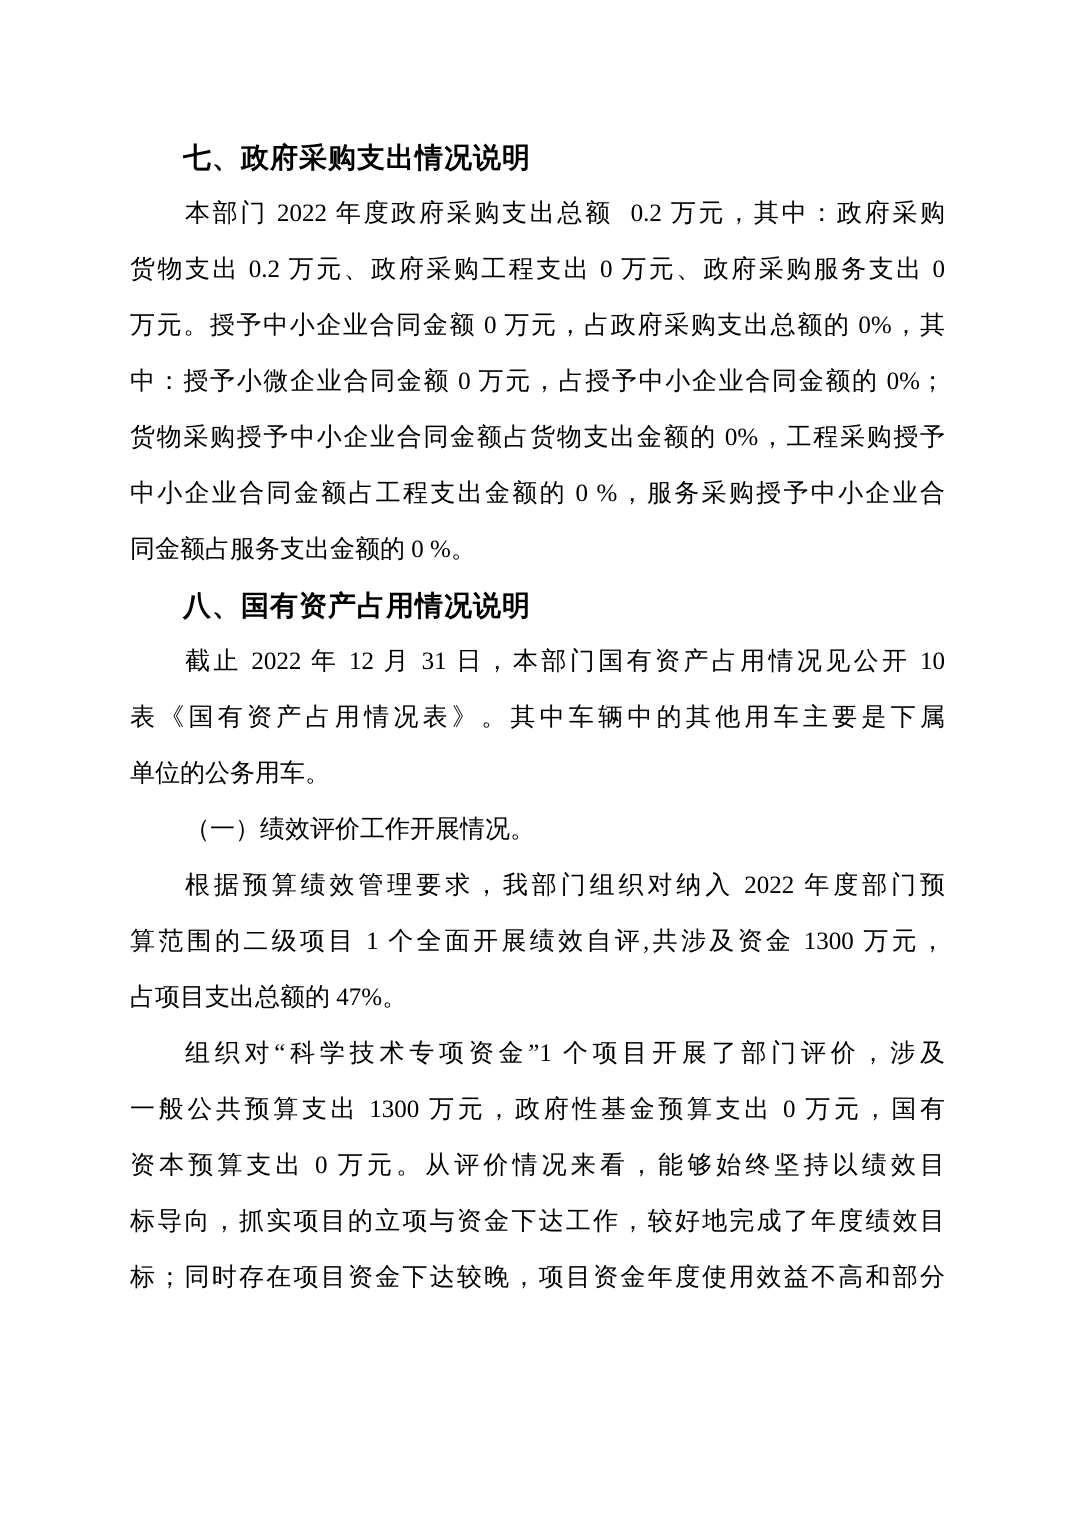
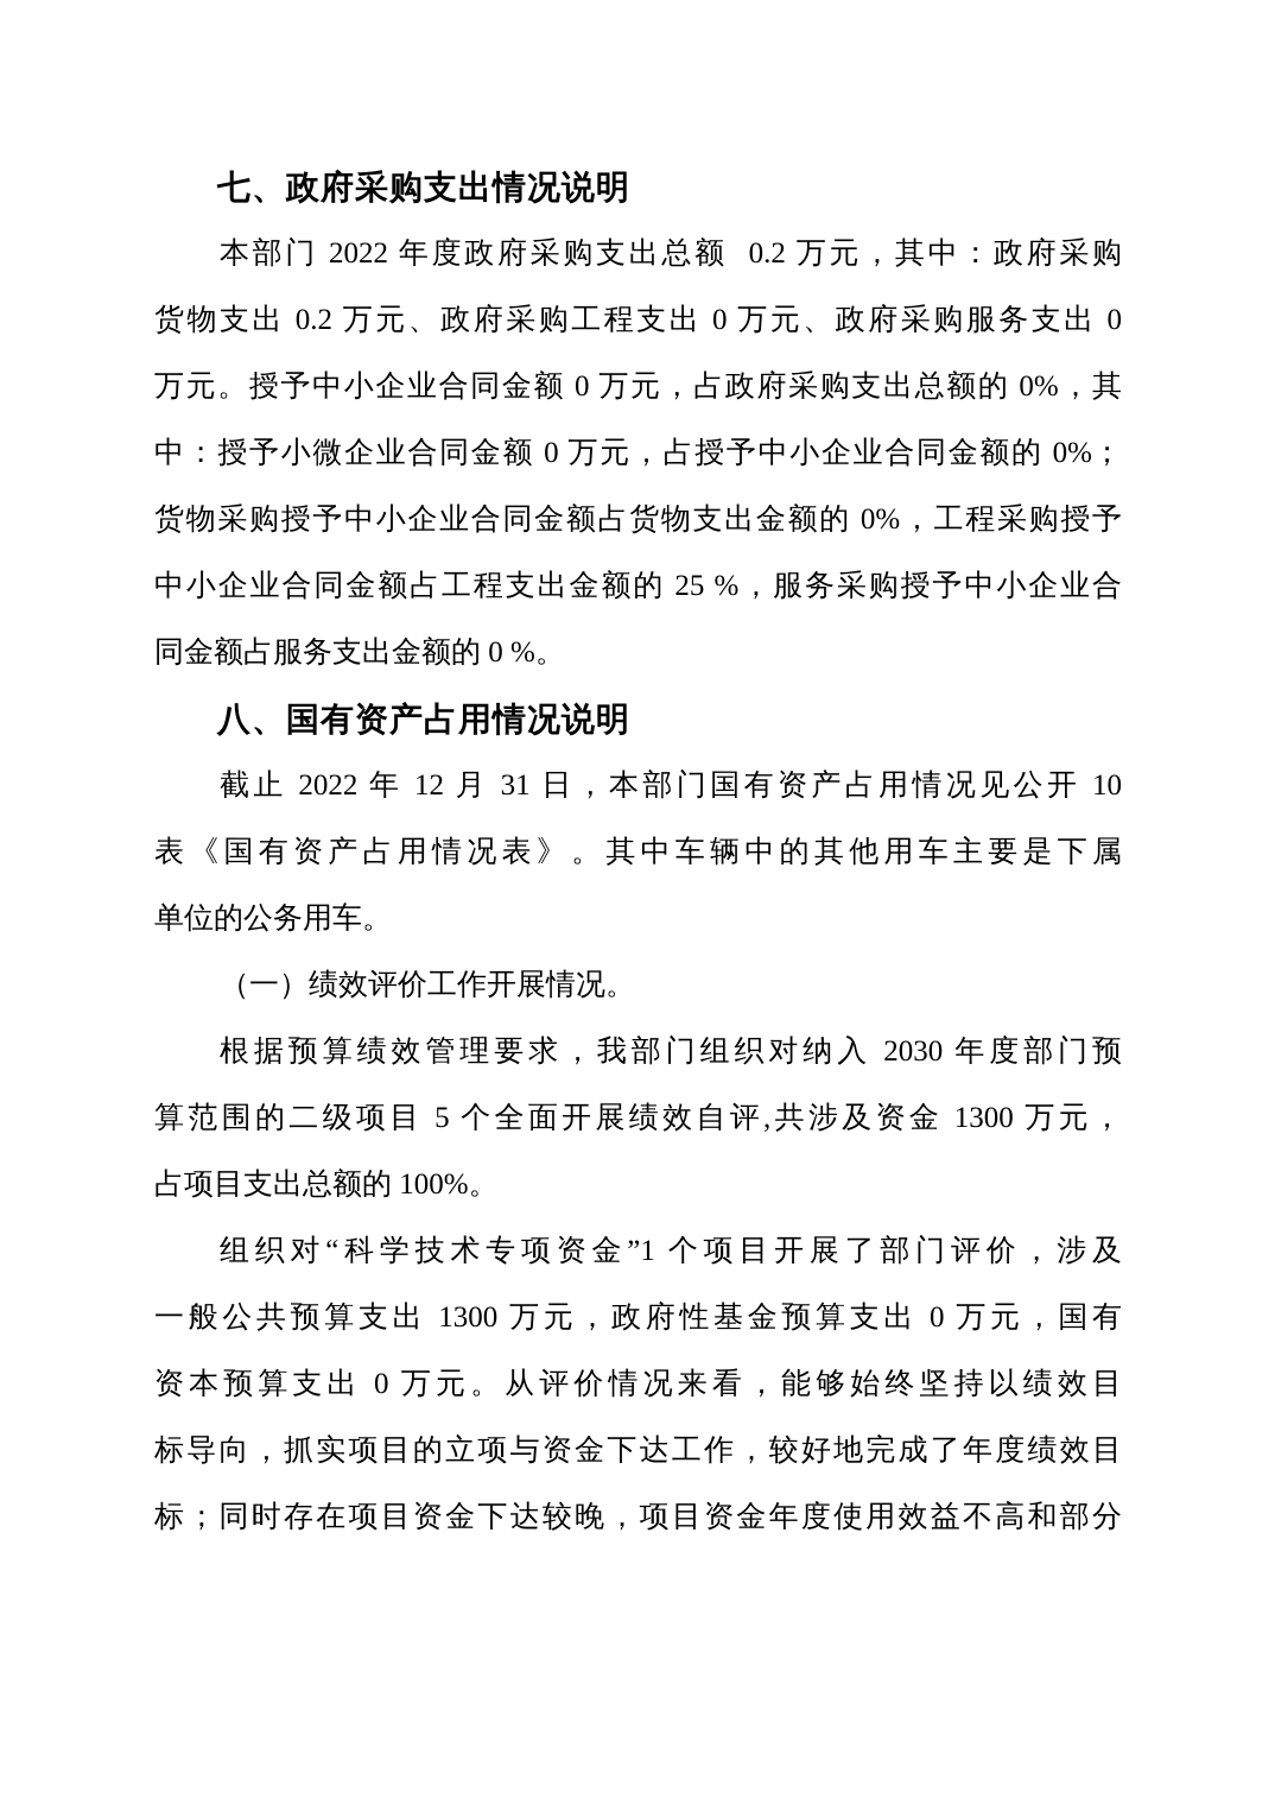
  七、政府采购支出情况说明
  本部门 2022 年度政府采购支出总额 0.2 万元，其中：政府采购
  货物支出 0.2 万元、政府采购工程支出 0 万元、政府采购服务支出 0
  万元。授予中小企业合同金额 0 万元，占政府采购支出总额的 0%，其
  中：授予小微企业合同金额 0 万元，占授予中小企业合同金额的 0%；
  货物采购授予中小企业合同金额占货物支出金额的 0%，工程采购授予
- 中小企业合同金额占工程支出金额的 0 %，服务采购授予中小企业合
+ 中小企业合同金额占工程支出金额的 25 %，服务采购授予中小企业合
  同金额占服务支出金额的 0 %。
  八、国有资产占用情况说明
  截止 2022 年 12 月 31 日，本部门国有资产占用情况见公开 10
  表《国有资产占用情况表》。其中车辆中的其他用车主要是下属
  单位的公务用车。
  （一）绩效评价工作开展情况。
- 根据预算绩效管理要求，我部门组织对纳入 2022 年度部门预
+ 根据预算绩效管理要求，我部门组织对纳入 2030 年度部门预
- 算范围的二级项目 1 个全面开展绩效自评,共涉及资金 1300 万元，
+ 算范围的二级项目 5 个全面开展绩效自评,共涉及资金 1300 万元，
- 占项目支出总额的 47%。
+ 占项目支出总额的 100%。
  组织对“科学技术专项资金”1 个项目开展了部门评价，涉及
  一般公共预算支出 1300 万元，政府性基金预算支出 0 万元，国有
  资本预算支出 0 万元。从评价情况来看，能够始终坚持以绩效目
  标导向，抓实项目的立项与资金下达工作，较好地完成了年度绩效目
  标；同时存在项目资金下达较晚，项目资金年度使用效益不高和部分
